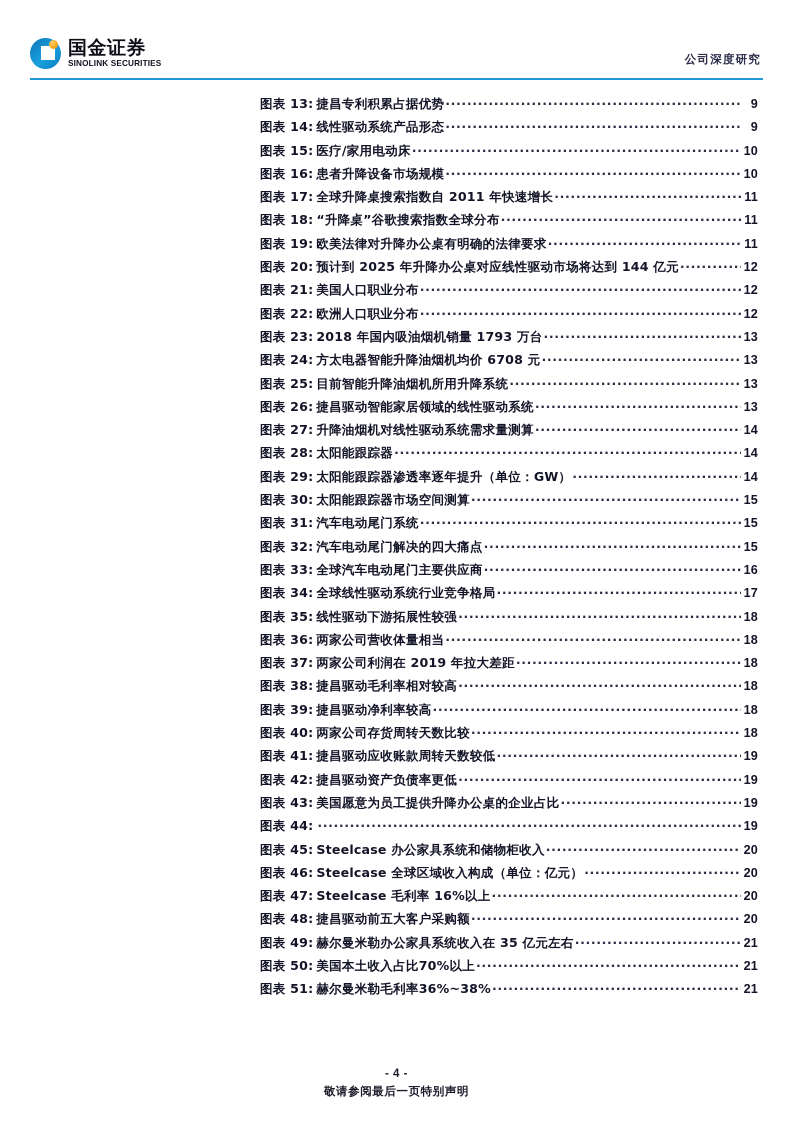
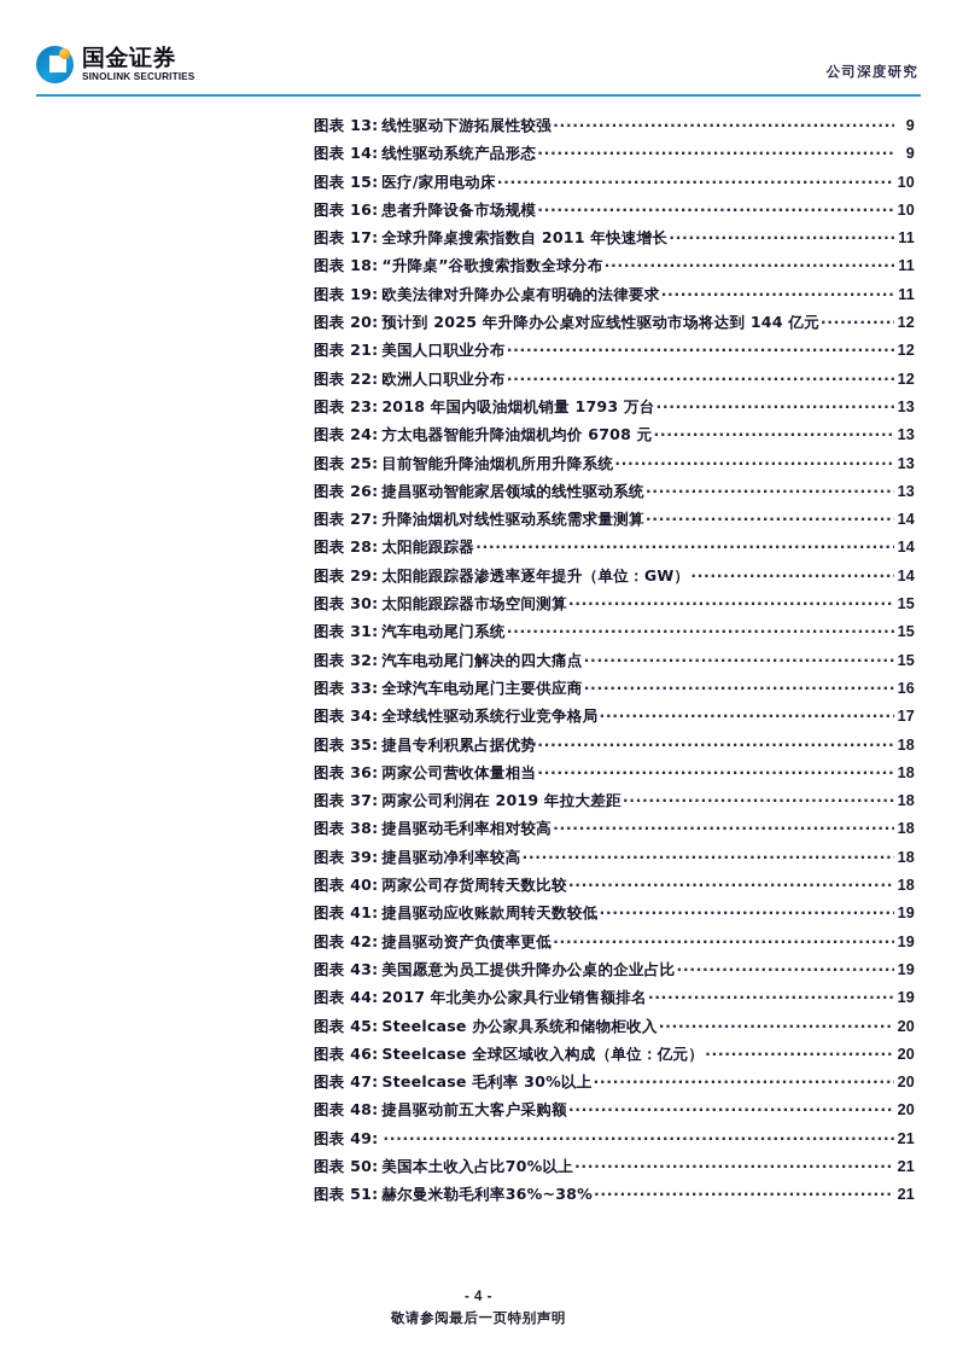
  国金证券
  SINOLINK SECURITIES
  公司深度研究
  图表 13:
- 捷昌专利积累占据优势
+ 线性驱动下游拓展性较强
  9
  图表 14:
  线性驱动系统产品形态
  9
  图表 15:
  医疗/家用电动床
  10
  图表 16:
  患者升降设备市场规模
  10
  图表 17:
  全球升降桌搜索指数自 2011 年快速增长
  11
  图表 18:
  “升降桌”谷歌搜索指数全球分布
  11
  图表 19:
  欧美法律对升降办公桌有明确的法律要求
  11
  图表 20:
  预计到 2025 年升降办公桌对应线性驱动市场将达到 144 亿元
  12
  图表 21:
  美国人口职业分布
  12
  图表 22:
  欧洲人口职业分布
  12
  图表 23:
  2018 年国内吸油烟机销量 1793 万台
  13
  图表 24:
  方太电器智能升降油烟机均价 6708 元
  13
  图表 25:
  目前智能升降油烟机所用升降系统
  13
  图表 26:
  捷昌驱动智能家居领域的线性驱动系统
  13
  图表 27:
  升降油烟机对线性驱动系统需求量测算
  14
  图表 28:
  太阳能跟踪器
  14
  图表 29:
  太阳能跟踪器渗透率逐年提升（单位：GW）
  14
  图表 30:
  太阳能跟踪器市场空间测算
  15
  图表 31:
  汽车电动尾门系统
  15
  图表 32:
  汽车电动尾门解决的四大痛点
  15
  图表 33:
  全球汽车电动尾门主要供应商
  16
  图表 34:
  全球线性驱动系统行业竞争格局
  17
  图表 35:
- 线性驱动下游拓展性较强
+ 捷昌专利积累占据优势
  18
  图表 36:
  两家公司营收体量相当
  18
  图表 37:
  两家公司利润在 2019 年拉大差距
  18
  图表 38:
  捷昌驱动毛利率相对较高
  18
  图表 39:
  捷昌驱动净利率较高
  18
  图表 40:
  两家公司存货周转天数比较
  18
  图表 41:
  捷昌驱动应收账款周转天数较低
  19
  图表 42:
  捷昌驱动资产负债率更低
  19
  图表 43:
  美国愿意为员工提供升降办公桌的企业占比
  19
  图表 44:
+ 2017 年北美办公家具行业销售额排名
  19
  图表 45:
  Steelcase 办公家具系统和储物柜收入
  20
  图表 46:
  Steelcase 全球区域收入构成（单位：亿元）
  20
  图表 47:
- Steelcase 毛利率 16%以上
+ Steelcase 毛利率 30%以上
  20
  图表 48:
  捷昌驱动前五大客户采购额
  20
  图表 49:
- 赫尔曼米勒办公家具系统收入在 35 亿元左右
  21
  图表 50:
  美国本土收入占比70%以上
  21
  图表 51:
  赫尔曼米勒毛利率36%~38%
  21
  - 4 -
  敬请参阅最后一页特别声明
